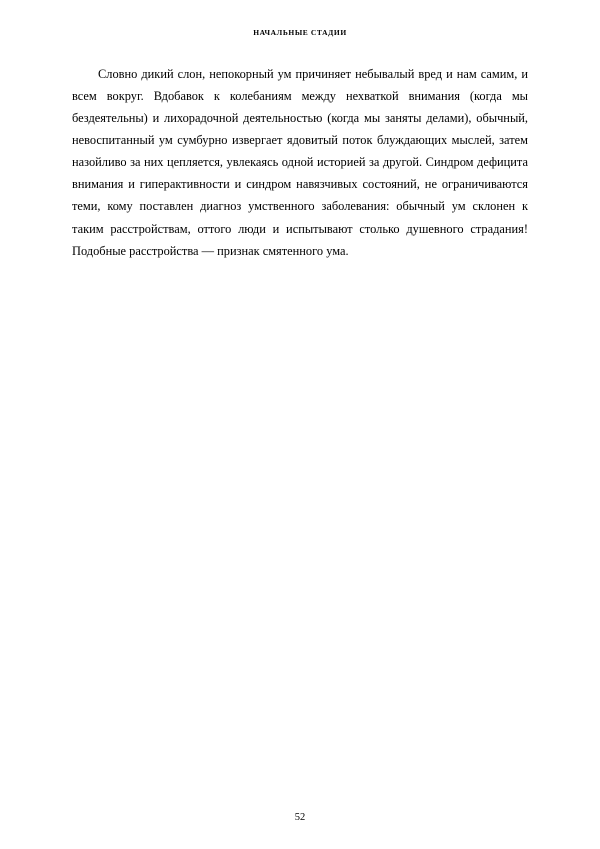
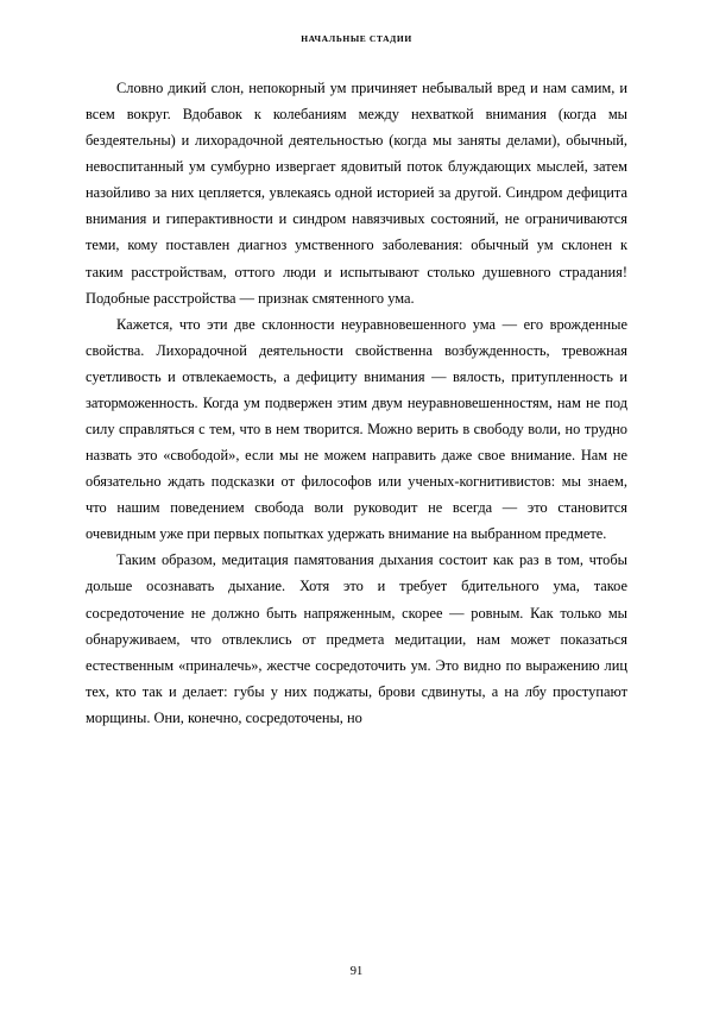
  НАЧАЛЬНЫЕ СТАДИИ
  Словно дикий слон, непокорный ум причиняет небывалый вред и нам самим, и всем вокруг. Вдобавок к колебаниям между нехваткой внимания (когда мы бездеятельны) и лихорадочной деятельностью (когда мы заняты делами), обычный, невоспитанный ум сумбурно извергает ядовитый поток блуждающих мыслей, затем назойливо за них цепляется, увлекаясь одной историей за другой. Синдром дефицита внимания и гиперактивности и синдром навязчивых состояний, не ограничиваются теми, кому поставлен диагноз умственного заболевания: обычный ум склонен к таким расстройствам, оттого люди и испытывают столько душевного страдания! Подобные расстройства — признак смятенного ума.
+ Кажется, что эти две склонности неуравновешенного ума — его врожденные свойства. Лихорадочной деятельности свойственна возбужденность, тревожная суетливость и отвлекаемость, а дефициту внимания — вялость, притупленность и заторможенность. Когда ум подвержен этим двум неуравновешенностям, нам не под силу справляться с тем, что в нем творится. Можно верить в свободу воли, но трудно назвать это «свободой», если мы не можем направить даже свое внимание. Нам не обязательно ждать подсказки от философов или ученых-когнитивистов: мы знаем, что нашим поведением свобода воли руководит не всегда — это становится очевидным уже при первых попытках удержать внимание на выбранном предмете.
+ Таким образом, медитация памятования дыхания состоит как раз в том, чтобы дольше осознавать дыхание. Хотя это и требует бдительного ума, такое сосредоточение не должно быть напряженным, скорее — ровным. Как только мы обнаруживаем, что отвлеклись от предмета медитации, нам может показаться естественным «приналечь», жестче сосредоточить ум. Это видно по выражению лиц тех, кто так и делает: губы у них поджаты, брови сдвинуты, а на лбу проступают морщины. Они, конечно, сосредоточены, но
- 52
+ 91
